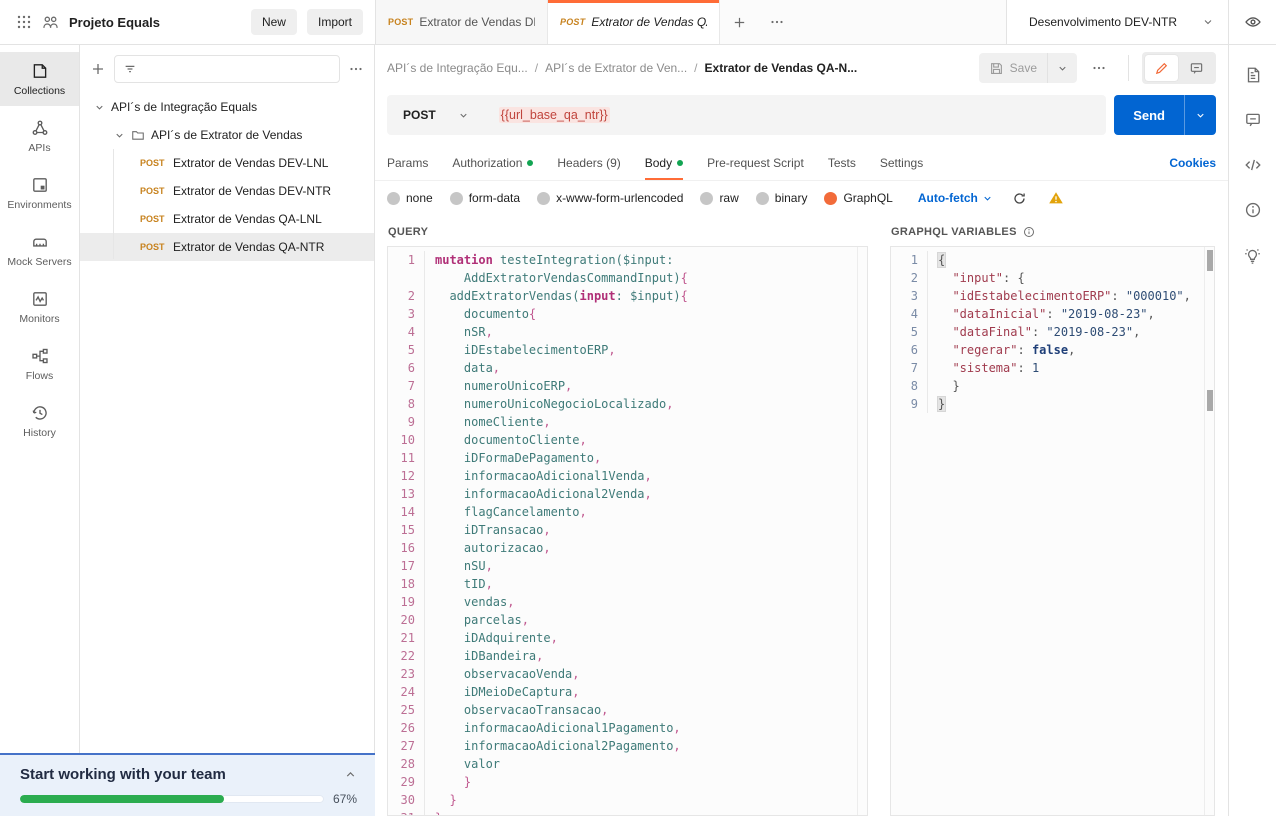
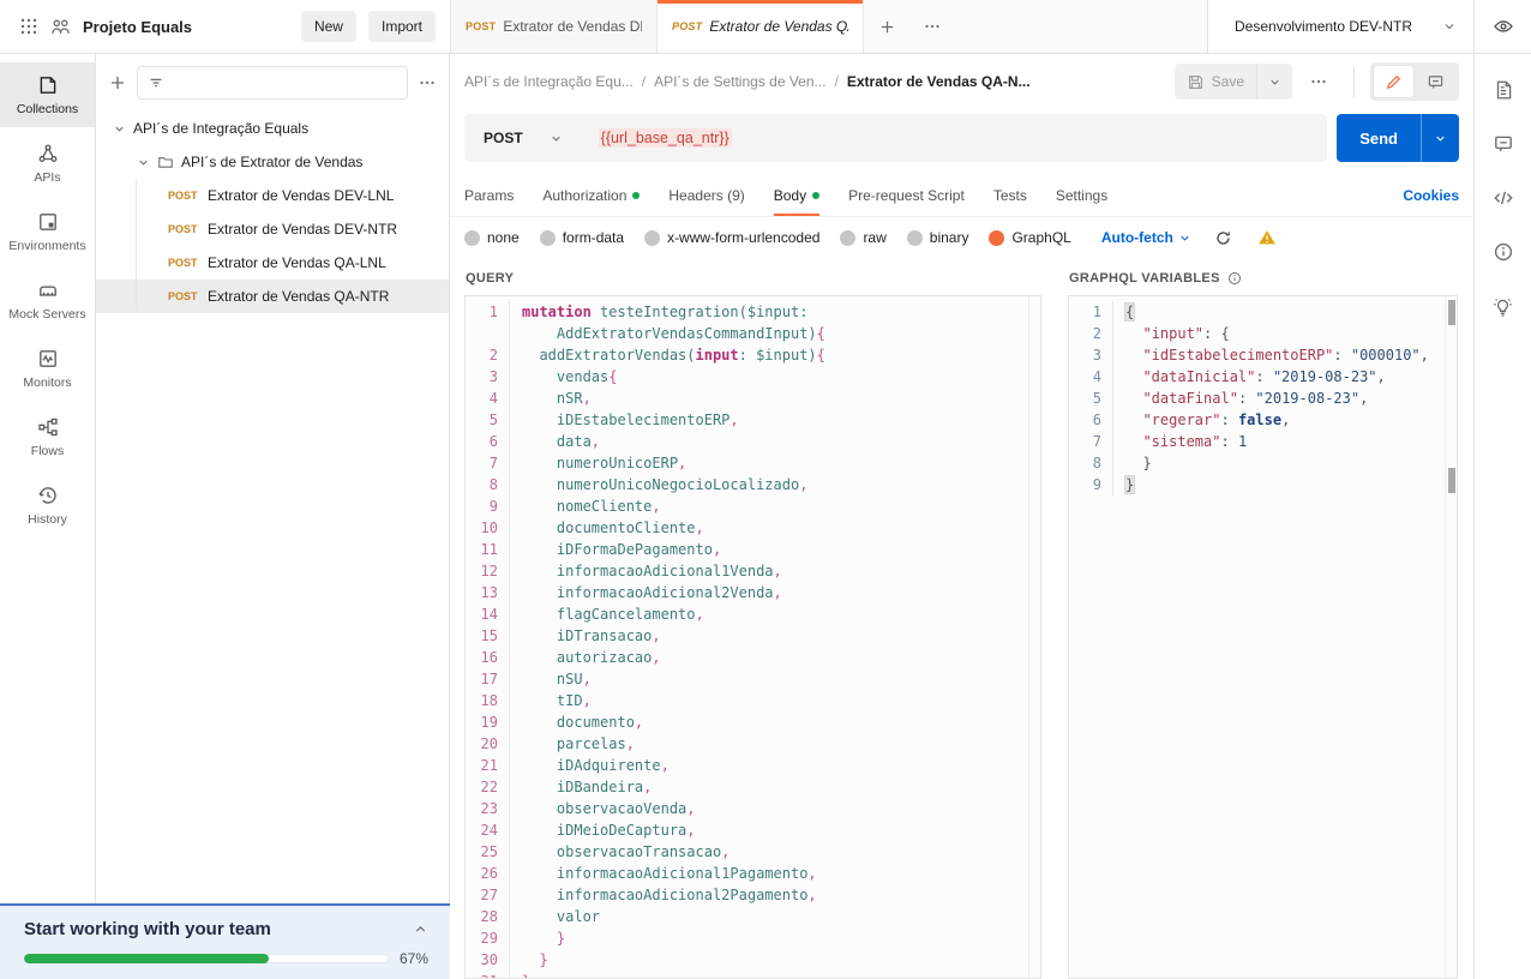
  Projeto Equals
  New
  Import
  POST
  Extrator de Vendas D
  POST
  Extrator de Vendas Q
  Desenvolvimento DEV-NTR
  Collections
  APIs
  Environments
  Mock Servers
  Monitors
  Flows
  History
  API´s de Integração Equals
  API´s de Extrator de Vendas
  POST
  Extrator de Vendas DEV-LNL
  POST
  Extrator de Vendas DEV-NTR
  POST
  Extrator de Vendas QA-LNL
  POST
  Extrator de Vendas QA-NTR
  Start working with your team
  67%
  API´s de Integração Equ...
  /
- API´s de Extrator de Ven...
+ API´s de Settings de Ven...
  /
  Extrator de Vendas QA-N...
  Save
  POST
  {{url_base_qa_ntr}}
  Send
  Params
  Authorization
  Headers (9)
  Body
  Pre-request Script
  Tests
  Settings
  Cookies
  none
  form-data
  x-www-form-urlencoded
  raw
  binary
  GraphQL
  Auto-fetch
  QUERY
  1
  mutation testeIntegration($input:
  AddExtratorVendasCommandInput){
  2
  addExtratorVendas(input: $input){
  3
- documento{
+ vendas{
  4
  nSR,
  5
  iDEstabelecimentoERP,
  6
  data,
  7
  numeroUnicoERP,
  8
  numeroUnicoNegocioLocalizado,
  9
  nomeCliente,
  10
  documentoCliente,
  11
  iDFormaDePagamento,
  12
  informacaoAdicional1Venda,
  13
  informacaoAdicional2Venda,
  14
  flagCancelamento,
  15
  iDTransacao,
  16
  autorizacao,
  17
  nSU,
  18
  tID,
  19
- vendas,
+ documento,
  20
  parcelas,
  21
  iDAdquirente,
  22
  iDBandeira,
  23
  observacaoVenda,
  24
  iDMeioDeCaptura,
  25
  observacaoTransacao,
  26
  informacaoAdicional1Pagamento,
  27
  informacaoAdicional2Pagamento,
  28
  valor
  29
  }
  30
  }
  GRAPHQL VARIABLES
  1
  {
  2
  "input": {
  3
  "idEstabelecimentoERP": "000010",
  4
  "dataInicial": "2019-08-23",
  5
  "dataFinal": "2019-08-23",
  6
  "regerar": false,
  7
  "sistema": 1
  8
  }
  9
  }
